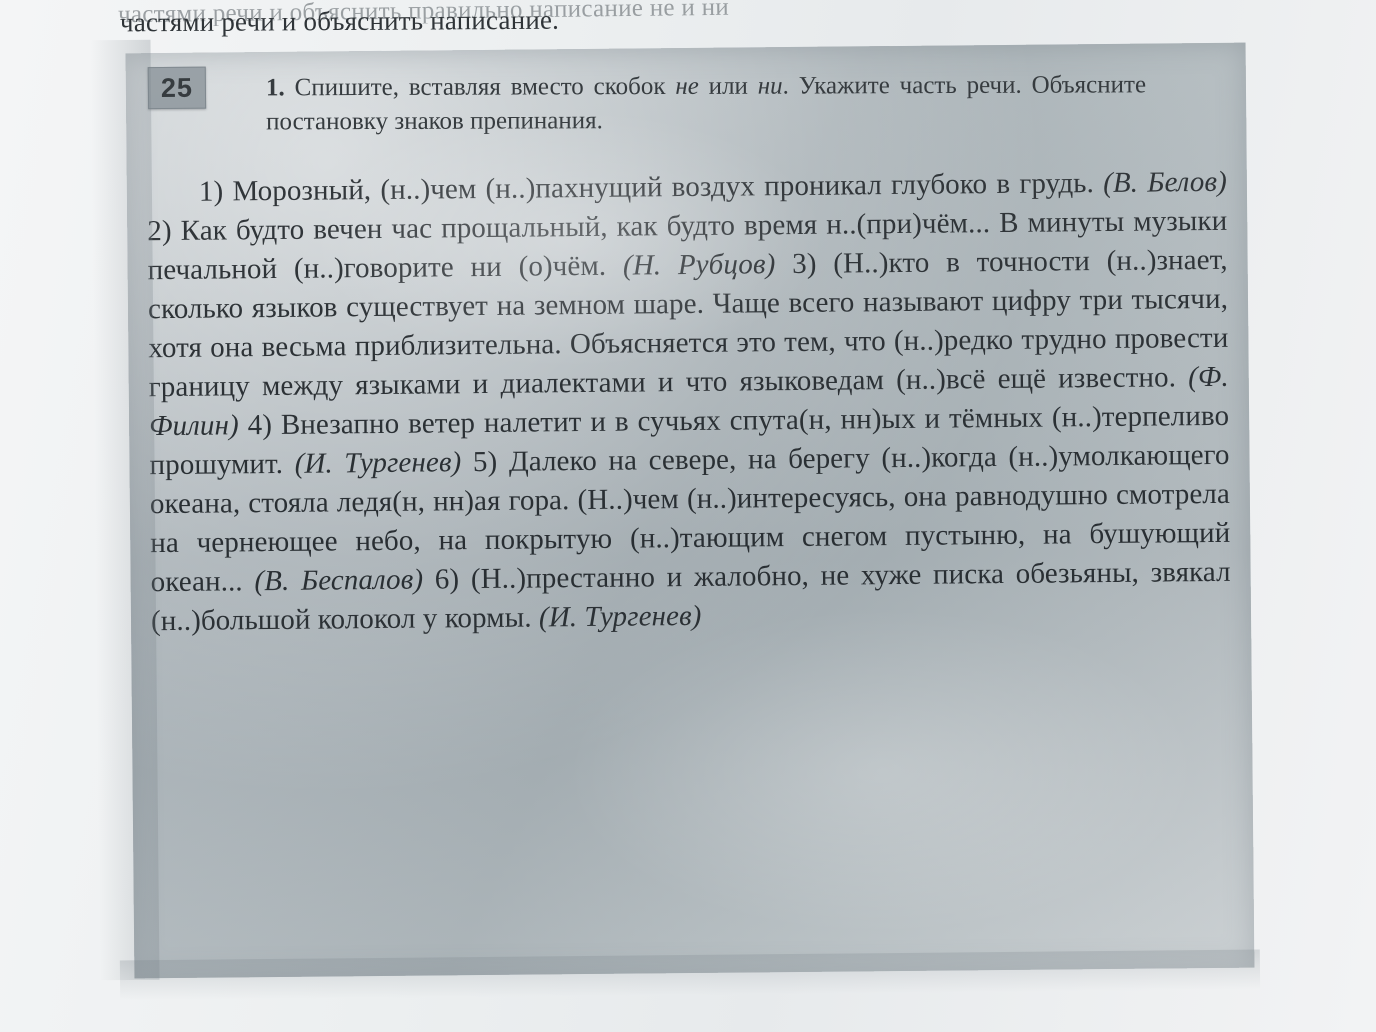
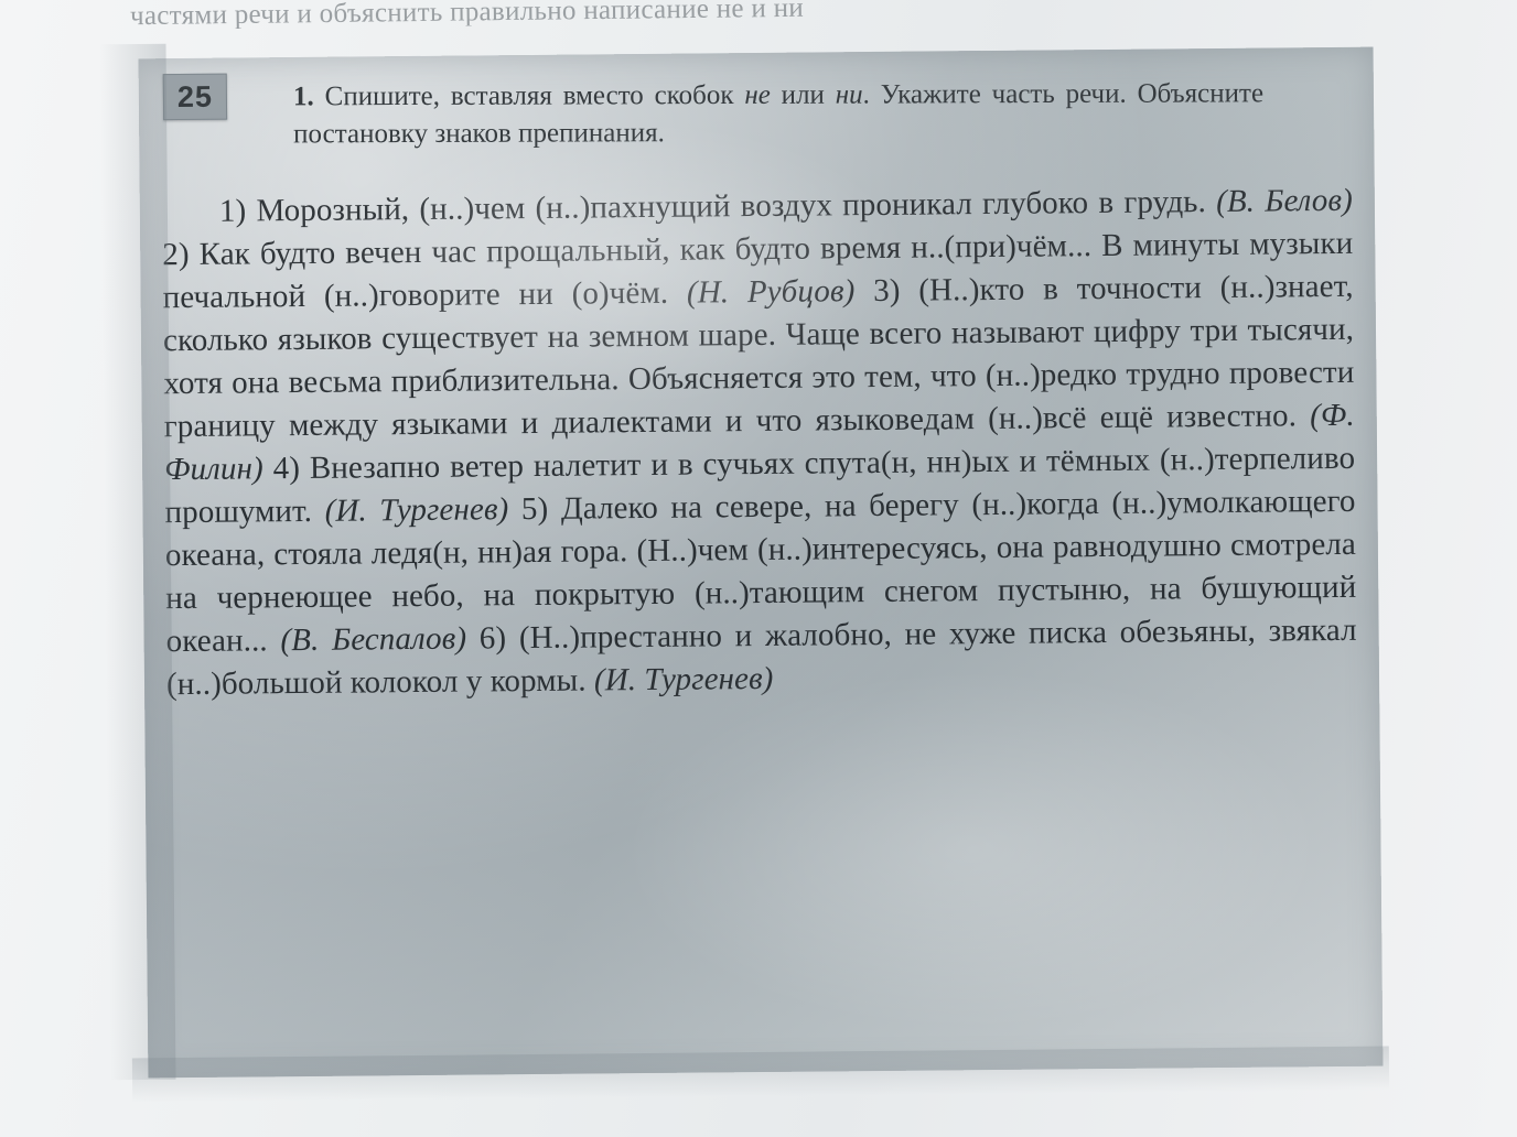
  частями речи и объяснить правильно написание не и ни
- частями речи и объяснить написание.
